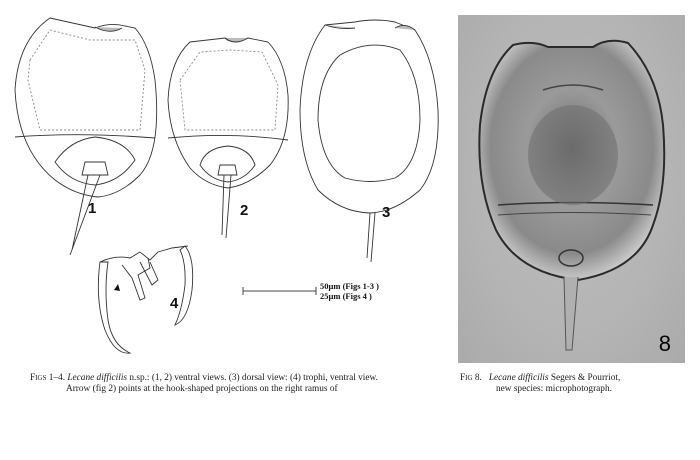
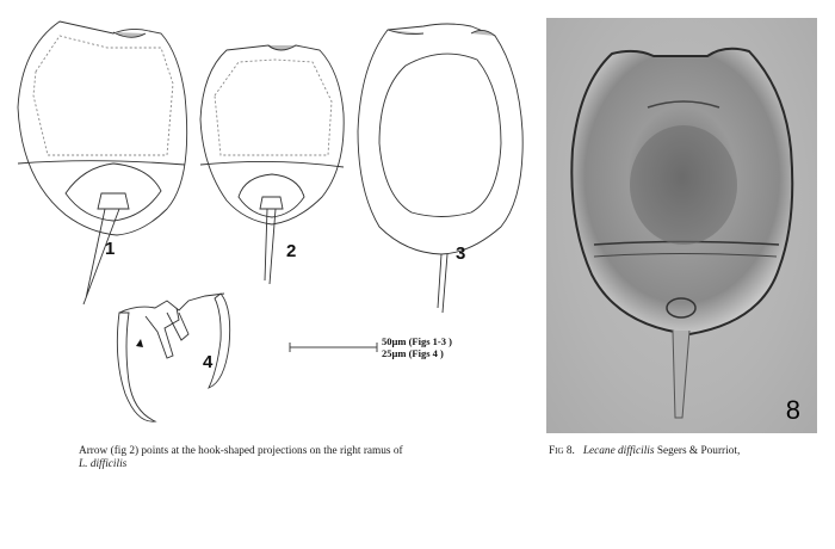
  1
  2
  3
  4
  50µm (Figs 1-3 )
  25µm (Figs 4 )
  8
- Figs 1–4. Lecane difficilis n.sp.: (1, 2) ventral views. (3) dorsal view: (4) trophi, ventral view.
  Arrow (fig 2) points at the hook-shaped projections on the right ramus of
+ L. difficilis
  Fig 8. Lecane difficilis Segers & Pourriot,
- new species: microphotograph.
